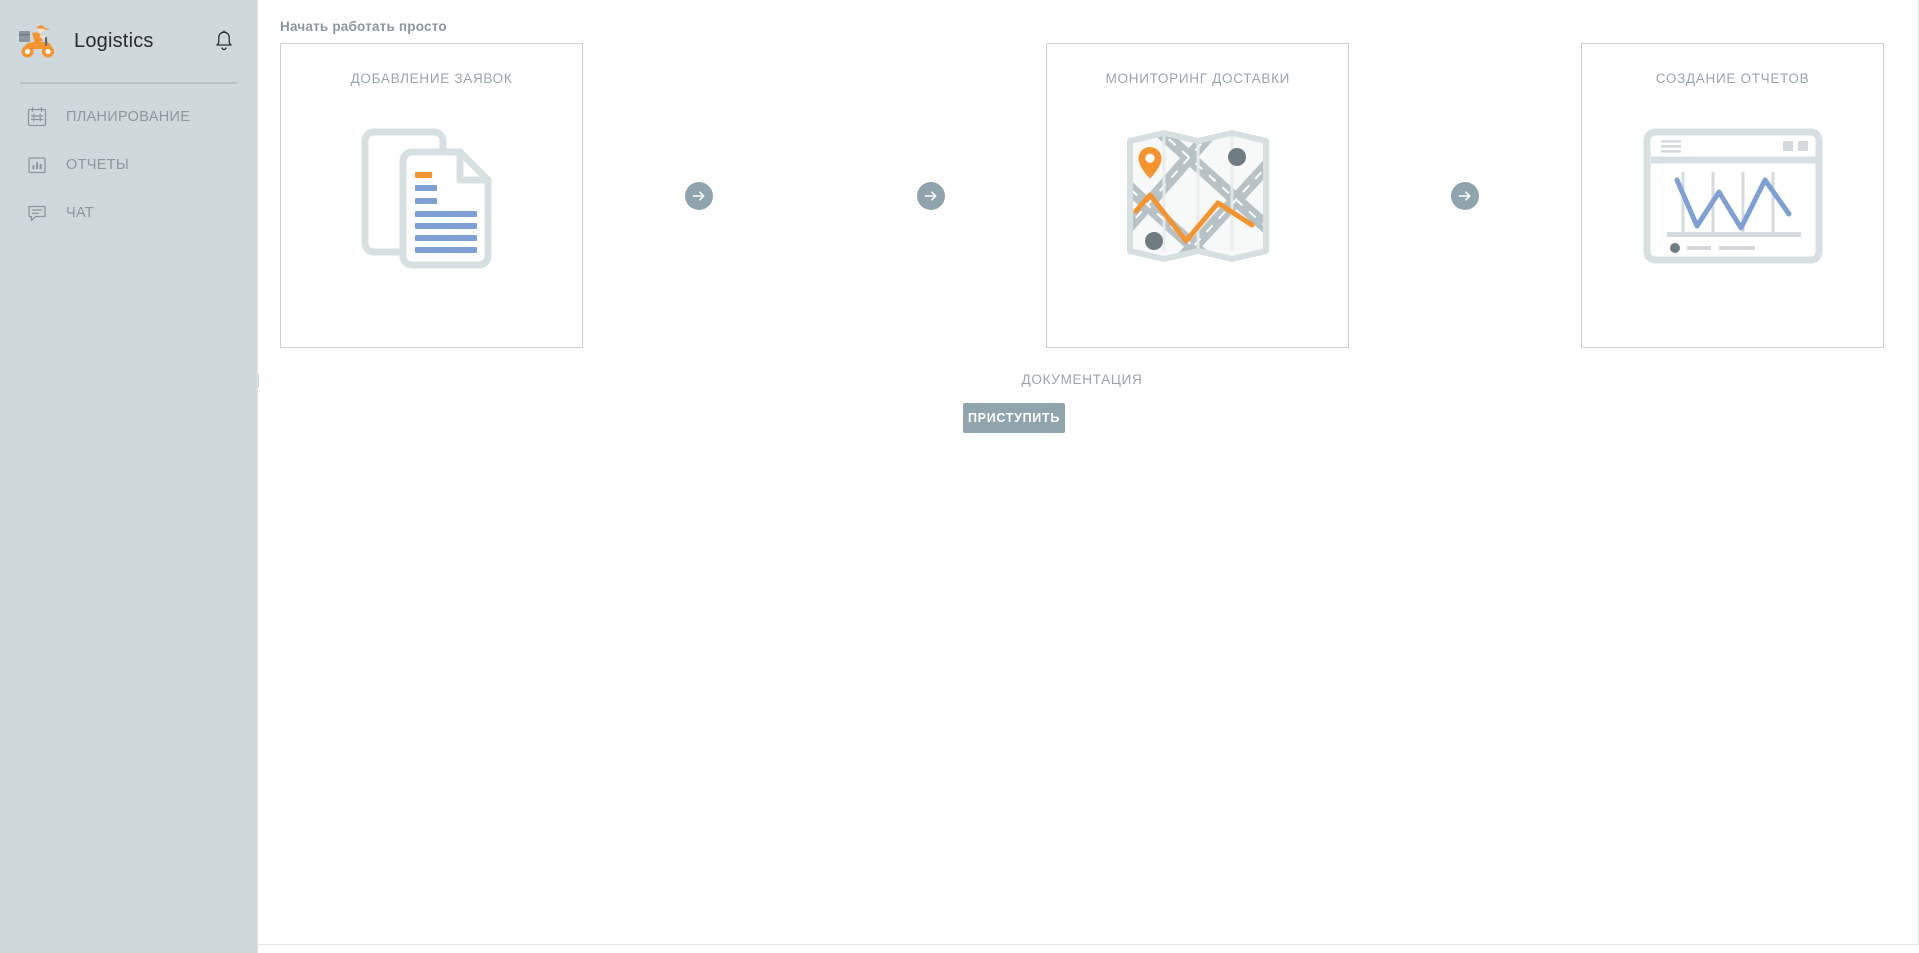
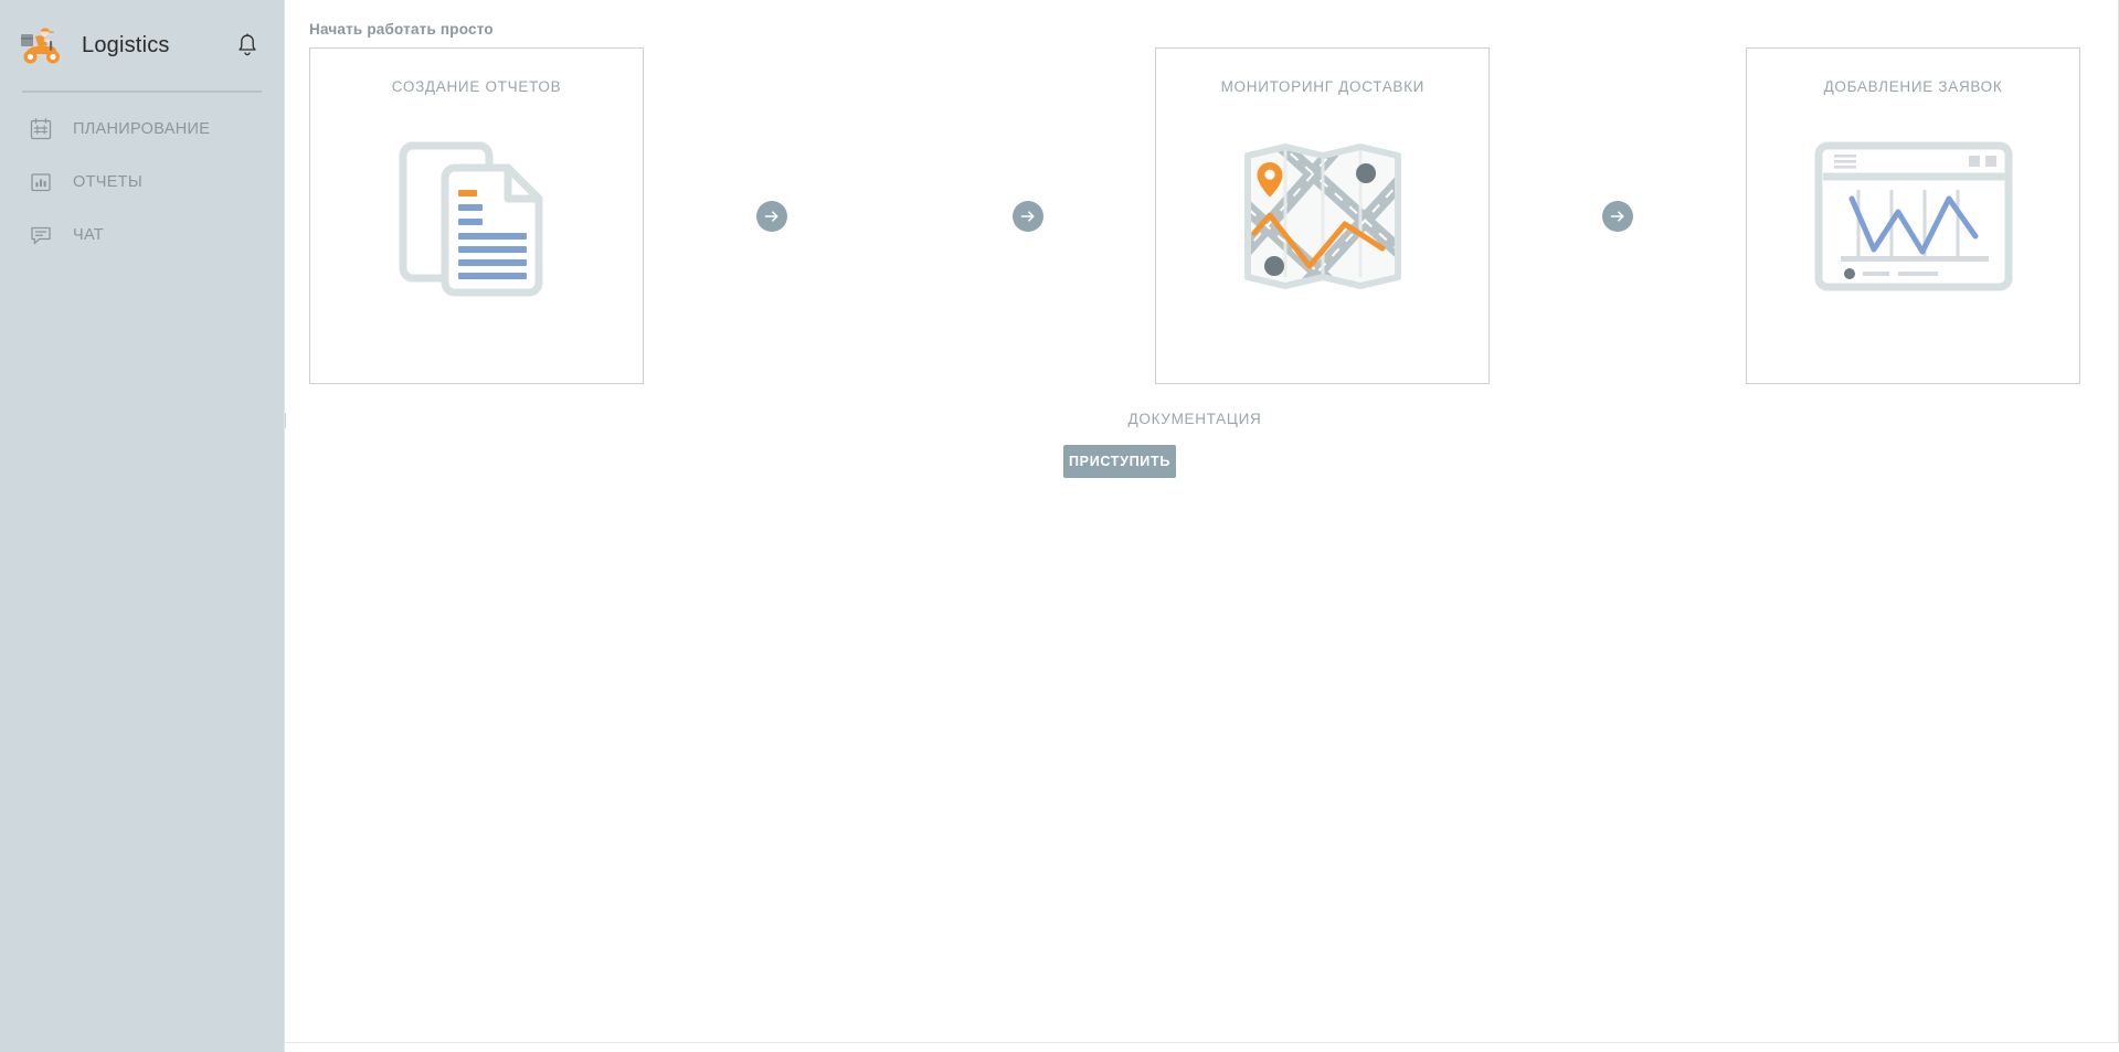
  Logistics
  ПЛАНИРОВАНИЕ
  ОТЧЕТЫ
  ЧАТ
  Начать работать просто
- ДОБАВЛЕНИЕ ЗАЯВОК
+ СОЗДАНИЕ ОТЧЕТОВ
  МОНИТОРИНГ ДОСТАВКИ
- СОЗДАНИЕ ОТЧЕТОВ
+ ДОБАВЛЕНИЕ ЗАЯВОК
  ДОКУМЕНТАЦИЯ
  ПРИСТУПИТЬ
